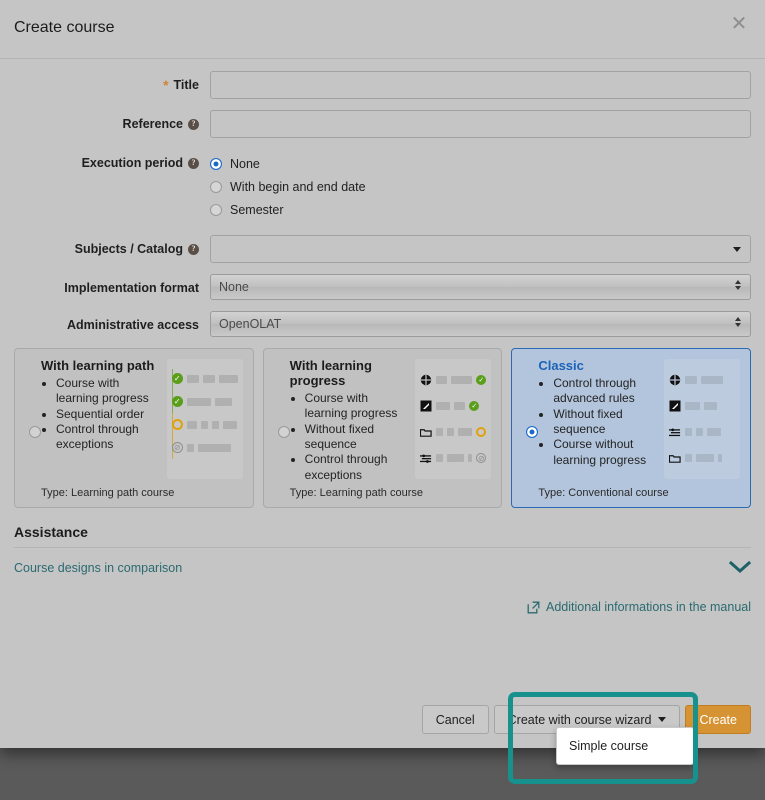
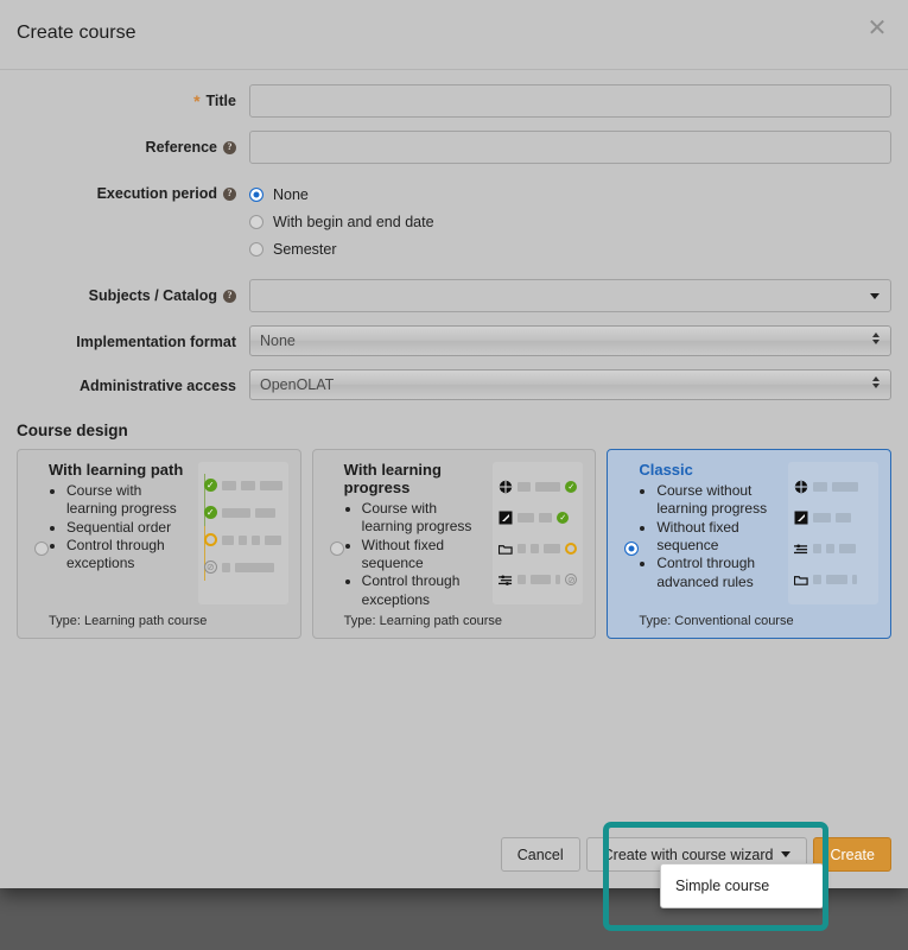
  Create course
  ✕
  *
  Title
  Reference
  ?
  Execution period
  ?
  None
  With begin and end date
  Semester
  Subjects / Catalog
  ?
  Implementation format
  None
  Administrative access
  OpenOLAT
+ Course design
  With learning path
  Course with learning progress
  Sequential order
  Control through exceptions
  ✓
  ✓
  ⊘
  Type: Learning path course
  With learning progress
  Course with learning progress
  Without fixed sequence
  Control through exceptions
  ⊘
  Type: Learning path course
  Classic
- Control through advanced rules
+ Course without learning progress
  Without fixed sequence
- Course without learning progress
+ Control through advanced rules
  Type: Conventional course
- Assistance
- Course designs in comparison
- Additional informations in the manual
  Cancel
  Create with course wizard
  Create
  Simple course
